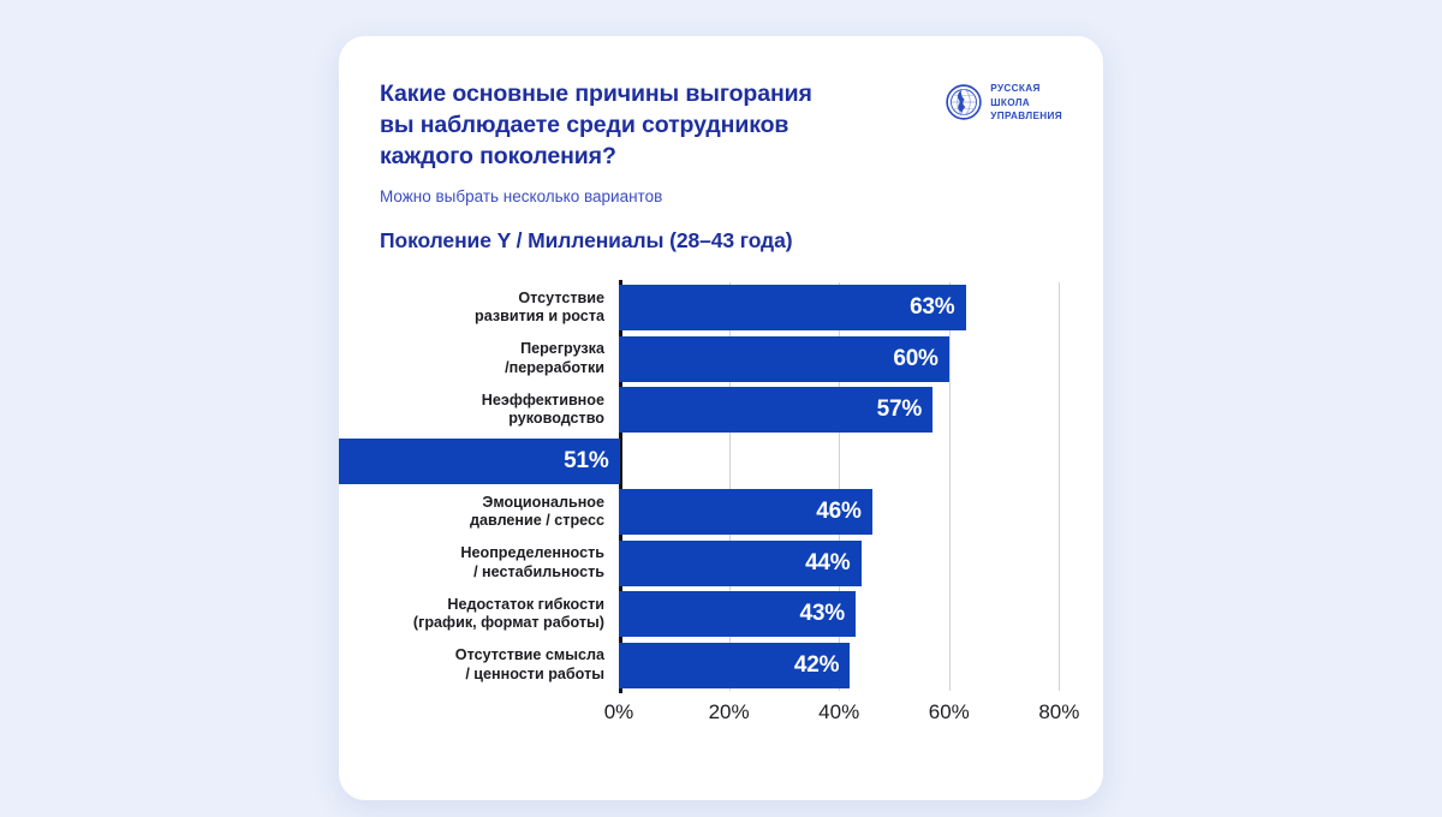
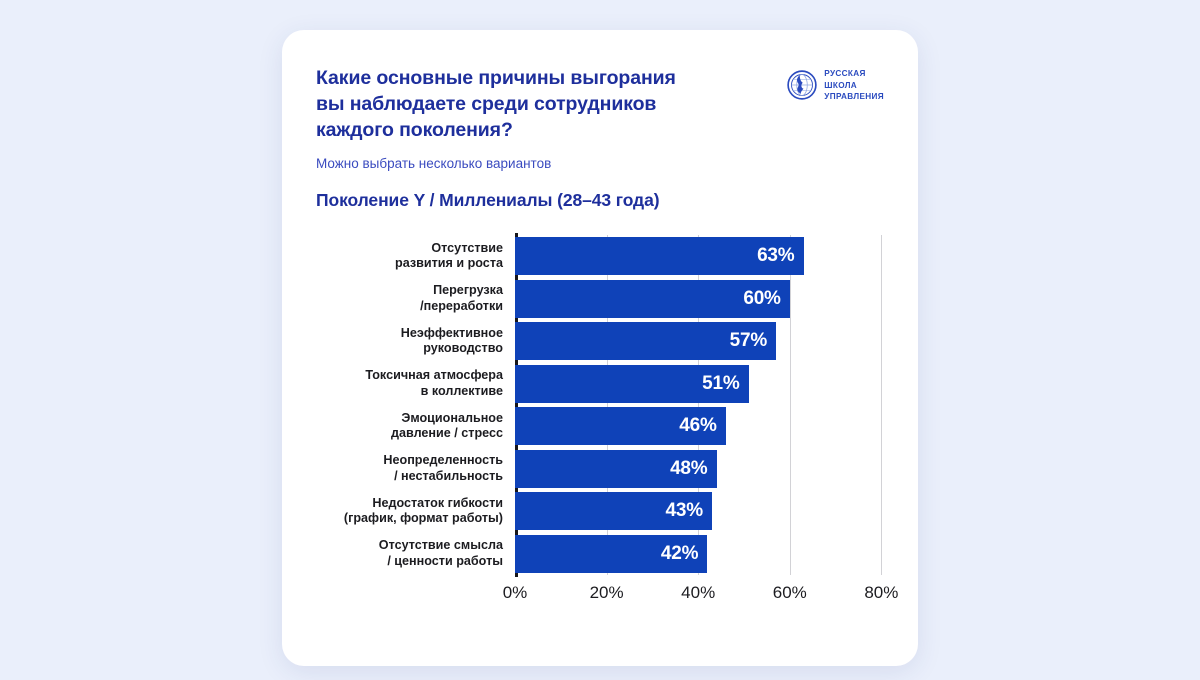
  Какие основные причины выгорания вы наблюдаете среди сотрудников каждого поколения?
  Можно выбрать несколько вариантов
  РУССКАЯ
  ШКОЛА
  УПРАВЛЕНИЯ
  Поколение Y / Миллениалы (28–43 года)
  Отсутствие
  развития и роста
  63%
  Перегрузка
  /переработки
  60%
  Неэффективное
  руководство
  57%
+ Токсичная атмосфера
+ в коллективе
  51%
  Эмоциональное
  давление / стресс
  46%
  Неопределенность
  / нестабильность
- 44%
+ 48%
  Недостаток гибкости
  (график, формат работы)
  43%
  Отсутствие смысла
  / ценности работы
  42%
  0%
  20%
  40%
  60%
  80%
